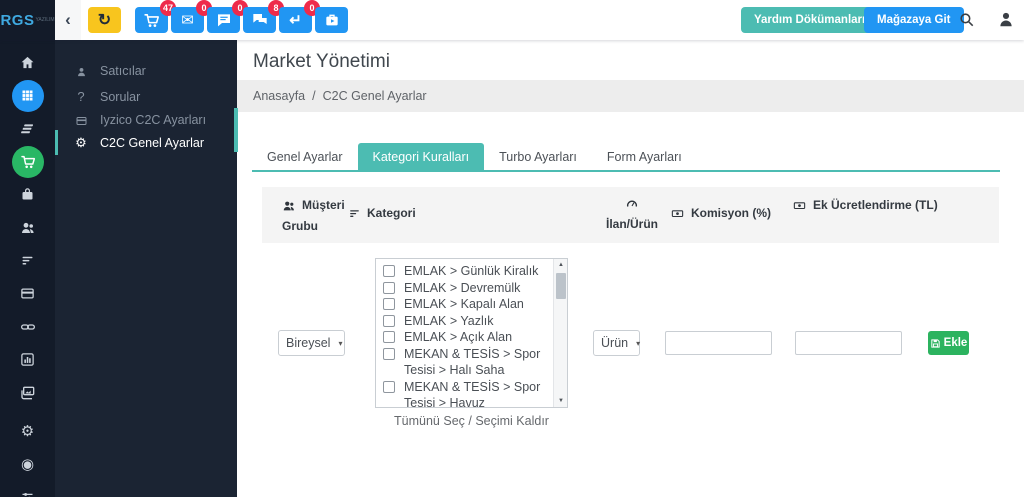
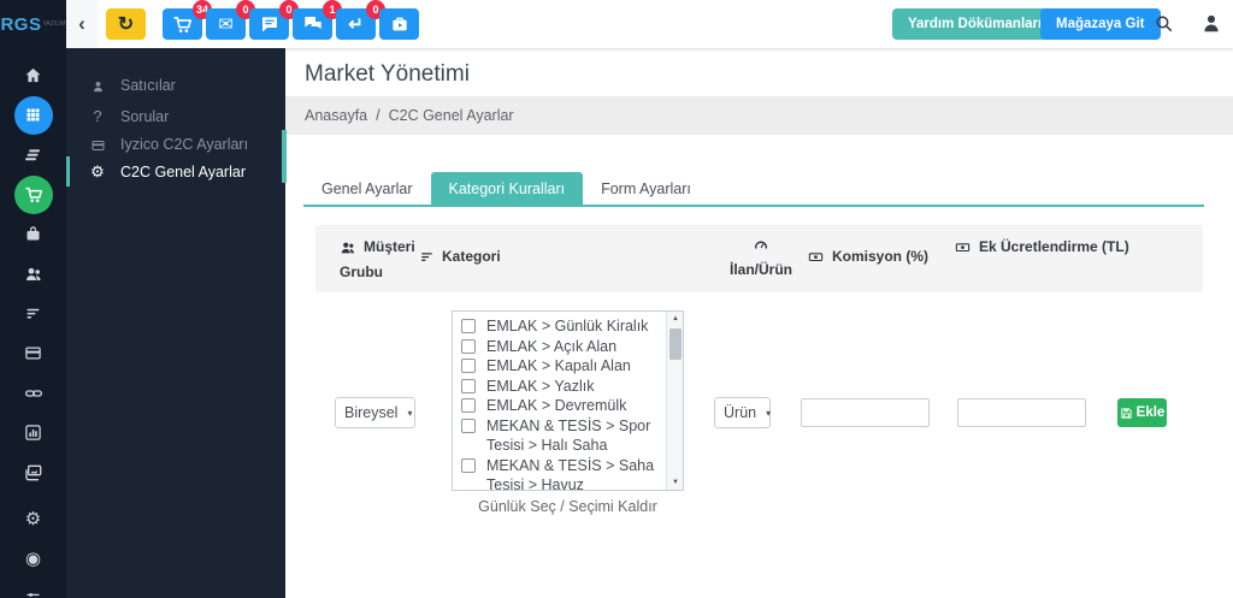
  RGS
  ‹
  ↻
- 47
+ 34
  ✉
  0
  0
- 8
+ 1
  ↵
  0
  Yardım Dökümanlar
  Mağazaya Git
  ⚙
  ◉
  Satıcılar
  ?
  Sorular
  Iyzico C2C Ayarları
  ⚙
  C2C Genel Ayarlar
  Market Yönetimi
  Anasayfa / C2C Genel Ayarlar
  Genel Ayarlar
  Kategori Kuralları
- Turbo Ayarları
  Form Ayarları
  Müşteri Grubu
  Kategori
  İlan/Ürün
  Komisyon (%)
  Ek Ücretlendirme (TL)
  Bireysel
  ▾
  EMLAK > Günlük Kiralık
- EMLAK > Devremülk
+ EMLAK > Açık Alan
  EMLAK > Kapalı Alan
  EMLAK > Yazlık
- EMLAK > Açık Alan
+ EMLAK > Devremülk
  MEKAN & TESİS > Spor Tesisi > Halı Saha
- MEKAN & TESİS > Spor Tesisi > Havuz
+ MEKAN & TESİS > Saha Tesisi > Havuz
- Tümünü Seç / Seçimi Kaldır
+ Günlük Seç / Seçimi Kaldır
  Ürün
  ▾
  Ekle
